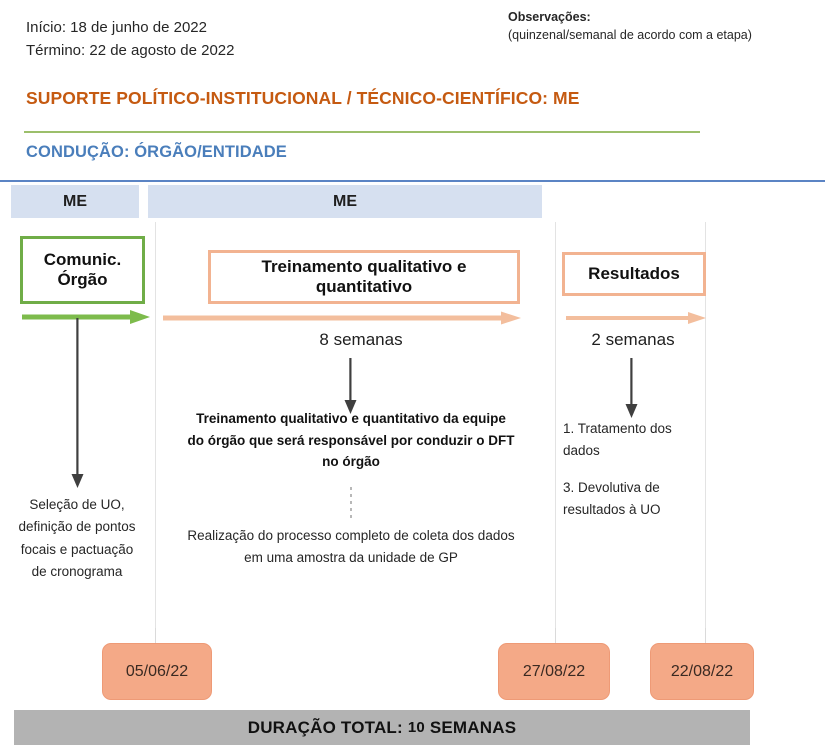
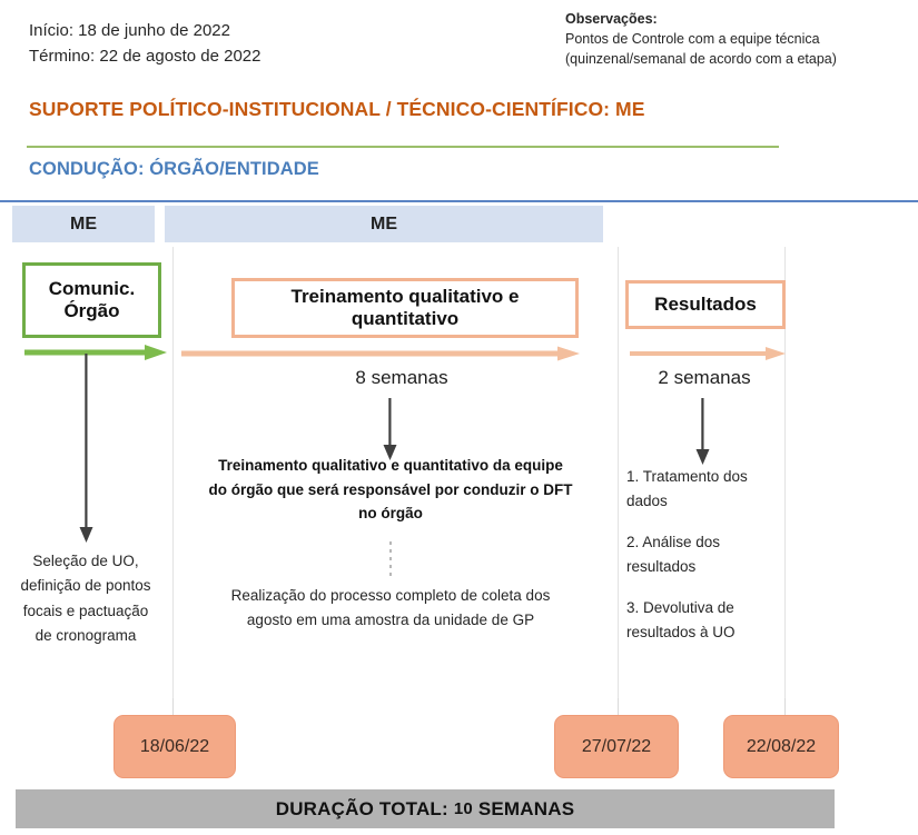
  Início: 18 de junho de 2022
  Término: 22 de agosto de 2022
  Observações:
+ Pontos de Controle com a equipe técnica
  (quinzenal/semanal de acordo com a etapa)
  SUPORTE POLÍTICO-INSTITUCIONAL / TÉCNICO-CIENTÍFICO: ME
  CONDUÇÃO: ÓRGÃO/ENTIDADE
  ME
  ME
  Comunic.
  Órgão
  Seleção de UO, definição de pontos focais e pactuação de cronograma
  Treinamento qualitativo e
  quantitativo
  8 semanas
  Treinamento qualitativo e quantitativo da equipe do órgão que será responsável por conduzir o DFT no órgão
- Realização do processo completo de coleta dos dados em uma amostra da unidade de GP
+ Realização do processo completo de coleta dos agosto em uma amostra da unidade de GP
  Resultados
  2 semanas
  1. Tratamento dos dados
+ 2. Análise dos resultados
  3. Devolutiva de resultados à UO
- 05/06/22
+ 18/06/22
- 27/08/22
+ 27/07/22
  22/08/22
  DURAÇÃO TOTAL:
  10
  SEMANAS
